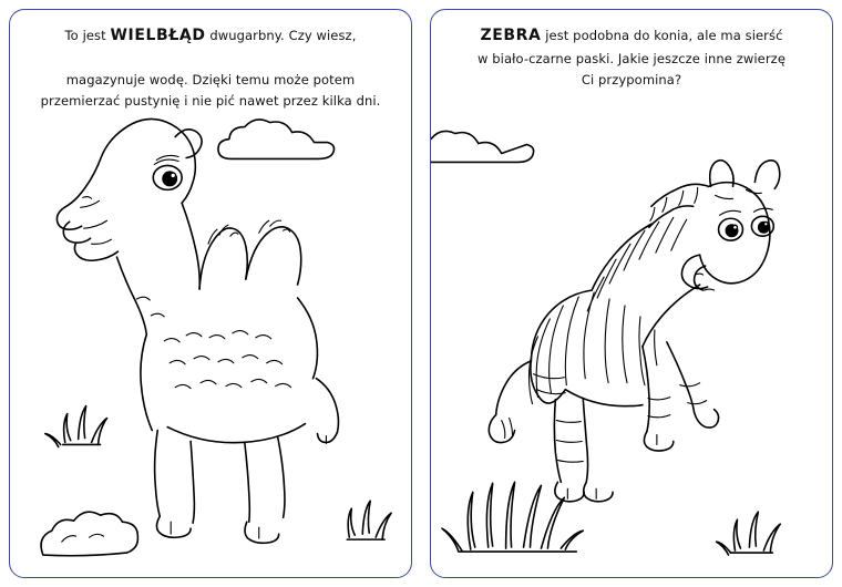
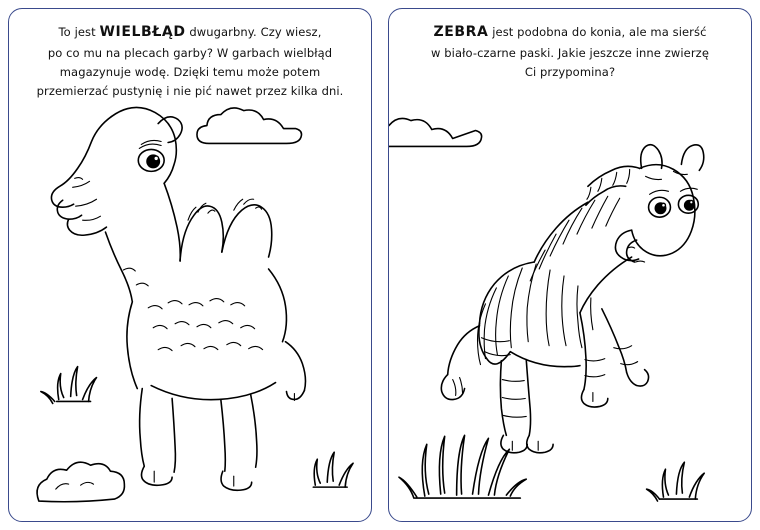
  To jest WIELBŁĄD dwugarbny. Czy wiesz,
+ po co mu na plecach garby? W garbach wielbłąd
  magazynuje wodę. Dzięki temu może potem
  przemierzać pustynię i nie pić nawet przez kilka dni.
  ZEBRA jest podobna do konia, ale ma sierść
  w biało-czarne paski. Jakie jeszcze inne zwierzę
  Ci przypomina?
